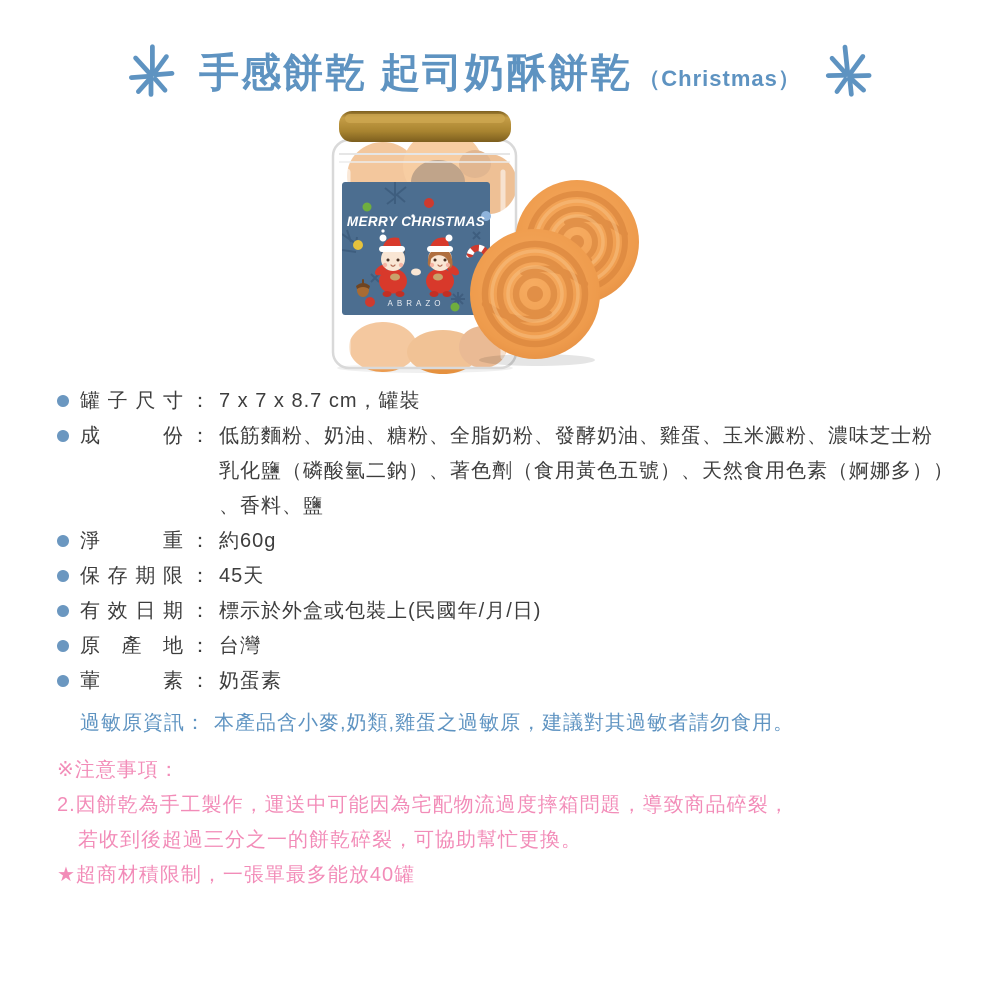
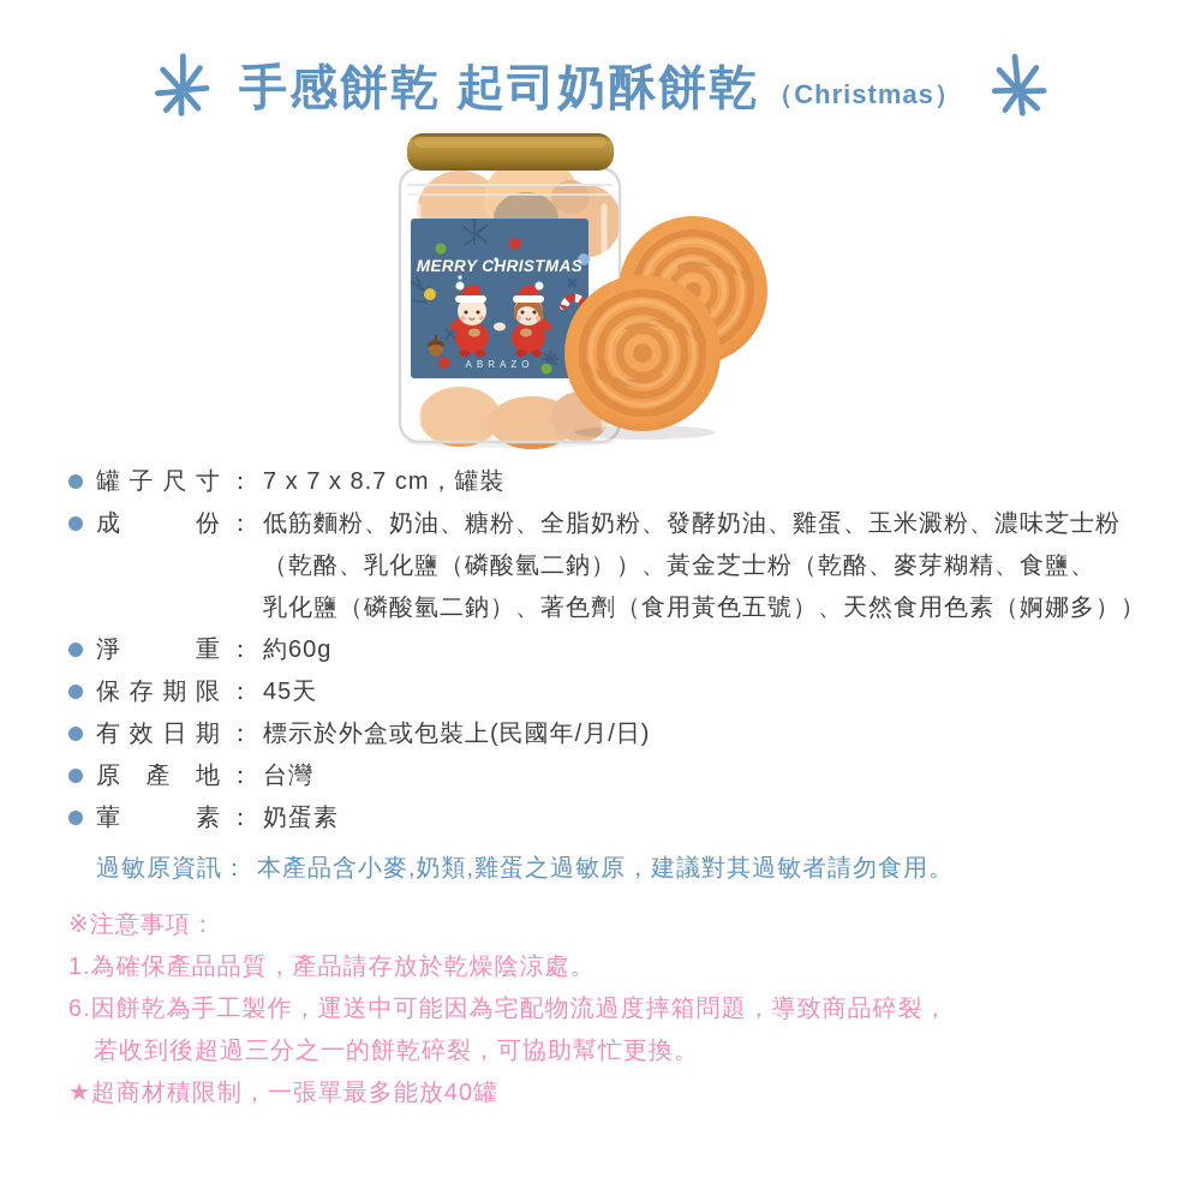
  手感餅乾 起司奶酥餅乾 （Christmas）
  MERRY CHRISTMAS
  ABRAZO
  罐子尺寸
  ：
  7 x 7 x 8.7 cm，罐裝
  成份
  ：
  低筋麵粉、奶油、糖粉、全脂奶粉、發酵奶油、雞蛋、玉米澱粉、濃味芝士粉
+ （乾酪、乳化鹽（磷酸氫二鈉））、黃金芝士粉（乾酪、麥芽糊精、食鹽、
  乳化鹽（磷酸氫二鈉）、著色劑（食用黃色五號）、天然食用色素（婀娜多））
- 、香料、鹽
  淨重
  ：
  約60g
  保存期限
  ：
  45天
  有效日期
  ：
  標示於外盒或包裝上(民國年/月/日)
  原產地
  ：
  台灣
  葷素
  ：
  奶蛋素
  過敏原資訊：
  本產品含小麥,奶類,雞蛋之過敏原，建議對其過敏者請勿食用。
  ※注意事項：
+ 1.為確保產品品質，產品請存放於乾燥陰涼處。
- 2.因餅乾為手工製作，運送中可能因為宅配物流過度摔箱問題，導致商品碎裂，
+ 6.因餅乾為手工製作，運送中可能因為宅配物流過度摔箱問題，導致商品碎裂，
  若收到後超過三分之一的餅乾碎裂，可協助幫忙更換。
  ★超商材積限制，一張單最多能放40罐
